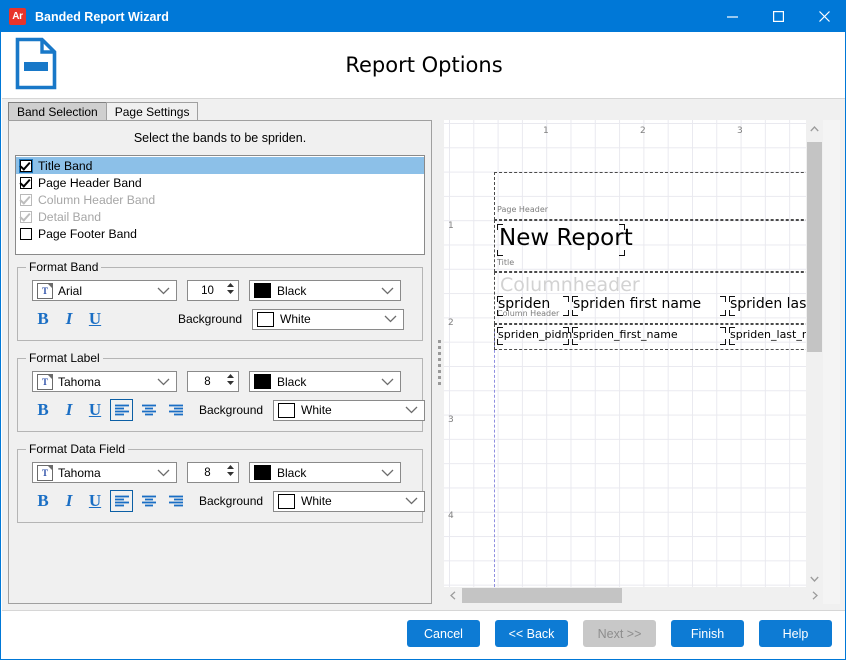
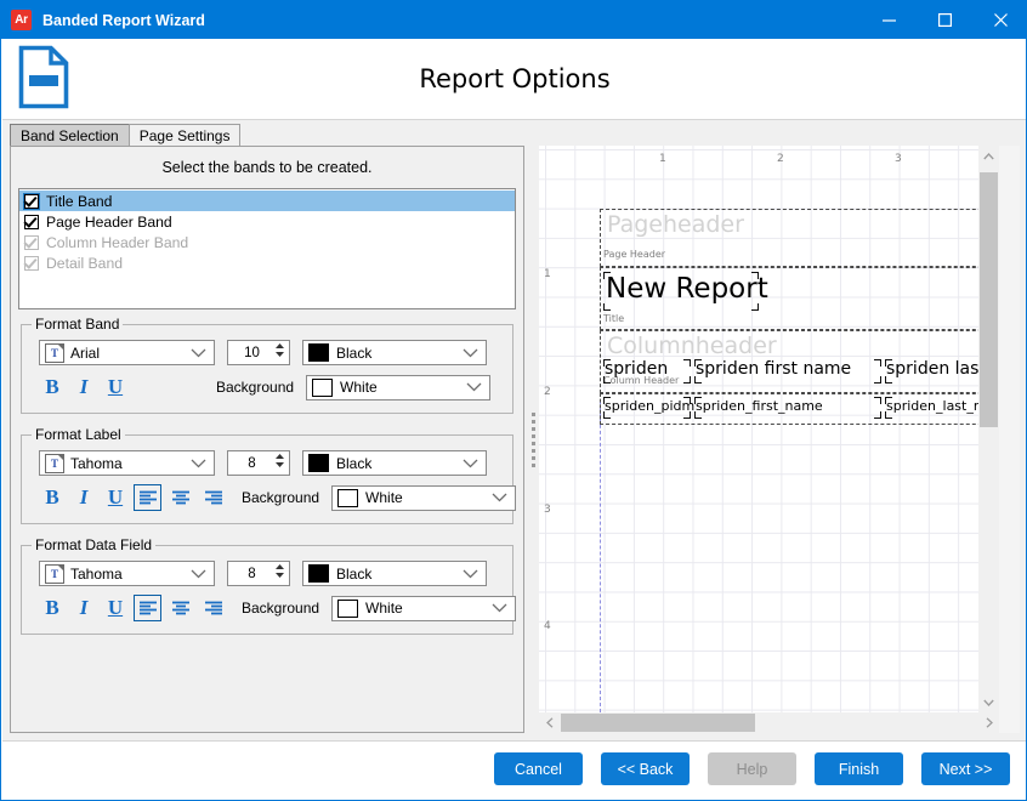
  Ar
  Banded Report Wizard
  Report Options
  Band Selection
  Page Settings
- Select the bands to be spriden.
+ Select the bands to be created.
  Title Band
  Page Header Band
  Column Header Band
  Detail Band
- Page Footer Band
  Format Band
  T
  Arial
  10
  Black
  B
  I
  U
  Background
  White
  Format Label
  T
  Tahoma
  8
  Black
  B
  I
  U
  Background
  White
  Format Data Field
  T
  Tahoma
  8
  Black
  B
  I
  U
  Background
  White
  1
  2
  3
  1
  2
  3
  4
+ Pageheader
  Page Header
  New Report
  Title
  Columnheader
  Column Header
  spriden
  spriden first name
  spriden las
  spriden_pidm
  spriden_first_name
  spriden_last_
  Cancel
  << Back
- Next >>
+ Help
  Finish
- Help
+ Next >>
